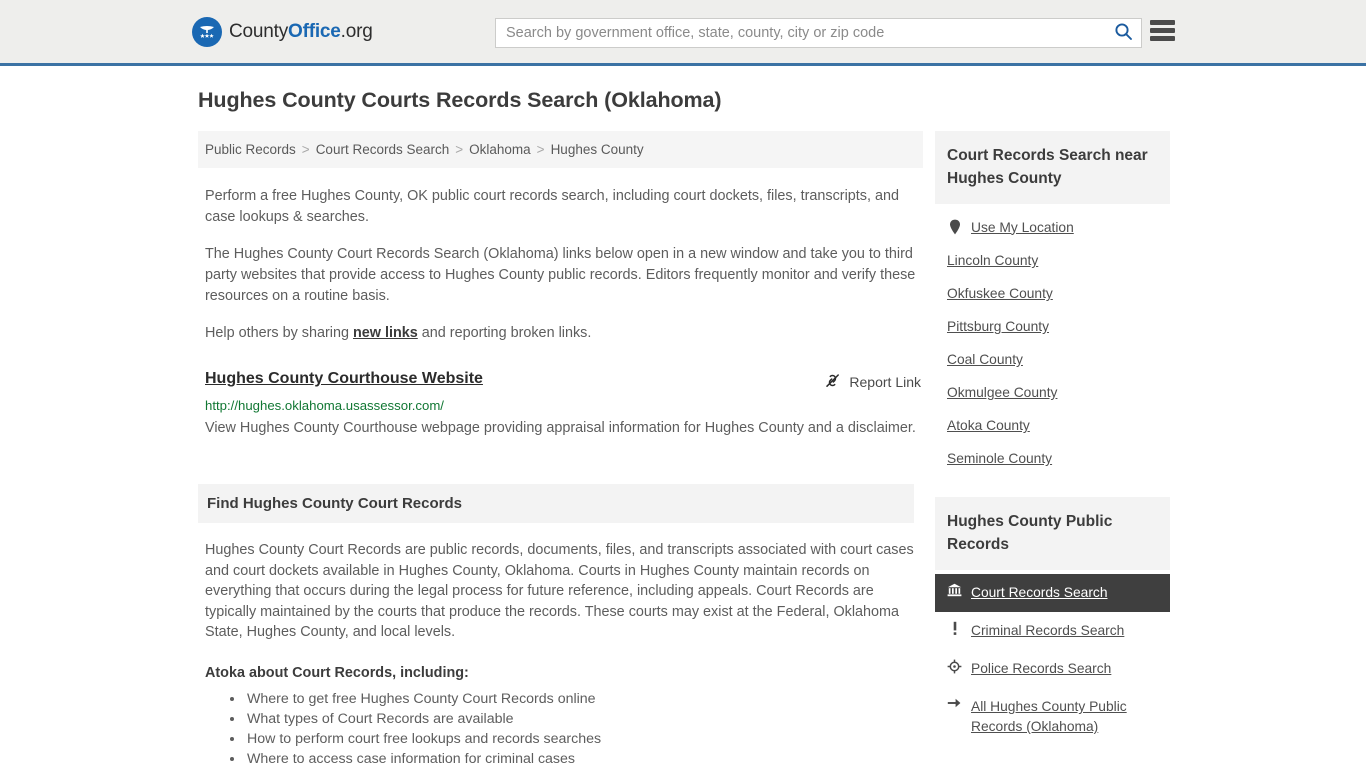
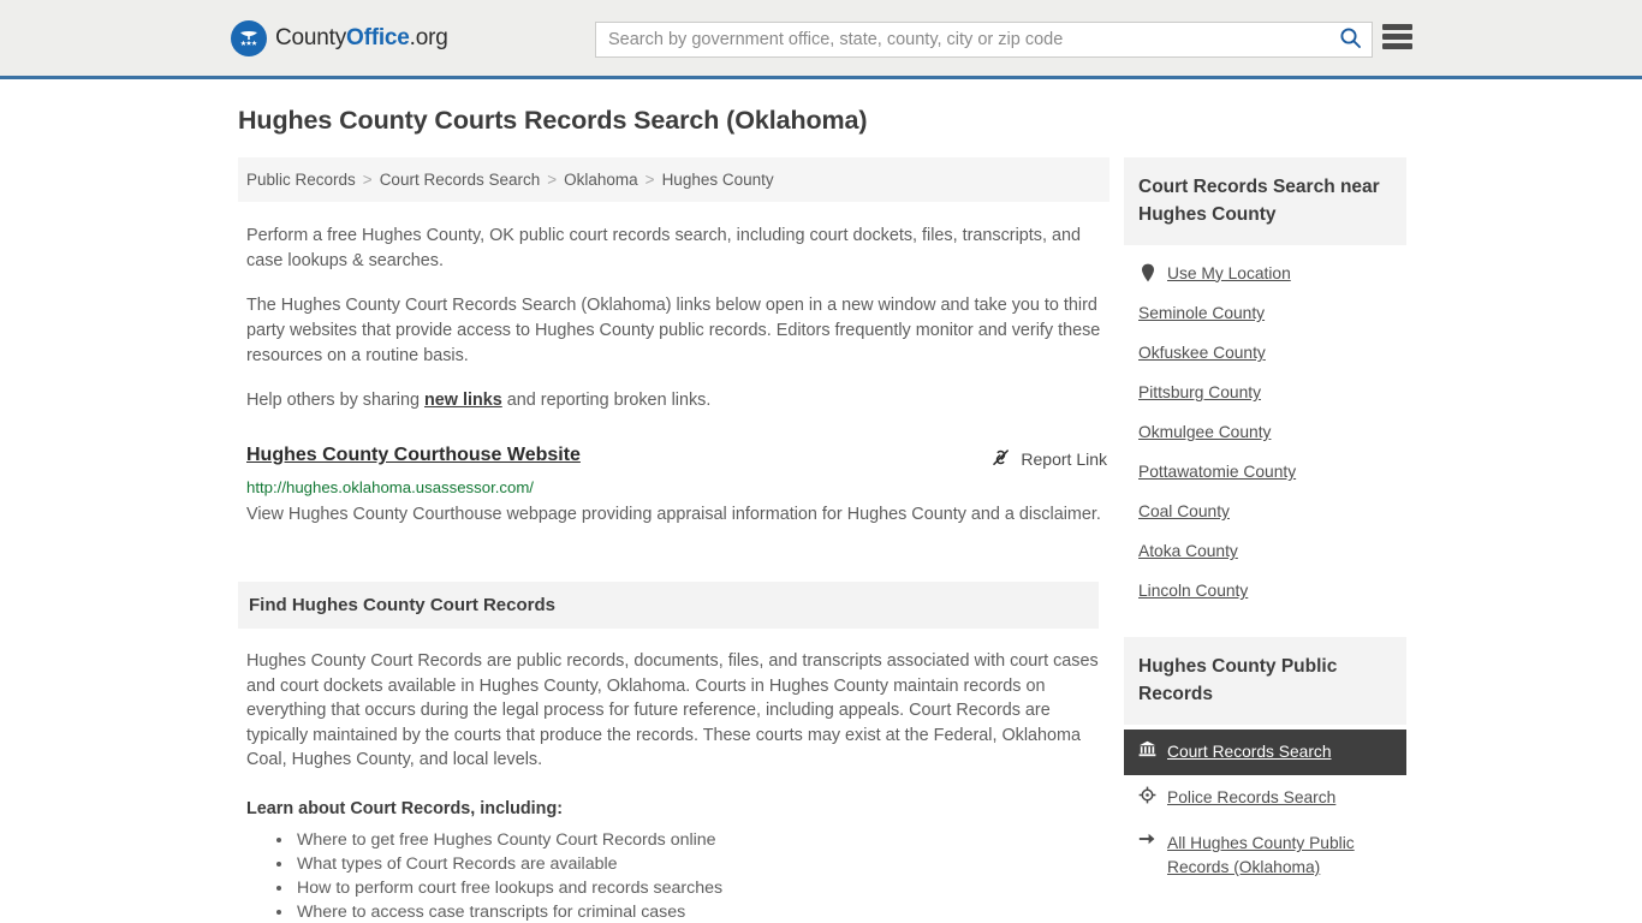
  CountyOffice.org
  Search by government office, state, county, city or zip code
  Hughes County Courts Records Search (Oklahoma)
  Public Records
  >
  Court Records Search
  >
  Oklahoma
  >
  Hughes County
  Perform a free Hughes County, OK public court records search, including court dockets, files, transcripts, and case lookups & searches.
  The Hughes County Court Records Search (Oklahoma) links below open in a new window and take you to third party websites that provide access to Hughes County public records. Editors frequently monitor and verify these resources on a routine basis.
  Help others by sharing new links and reporting broken links.
  Hughes County Courthouse Website
  Report Link
  http://hughes.oklahoma.usassessor.com/
  View Hughes County Courthouse webpage providing appraisal information for Hughes County and a disclaimer.
  Find Hughes County Court Records
- Hughes County Court Records are public records, documents, files, and transcripts associated with court cases and court dockets available in Hughes County, Oklahoma. Courts in Hughes County maintain records on everything that occurs during the legal process for future reference, including appeals. Court Records are typically maintained by the courts that produce the records. These courts may exist at the Federal, Oklahoma State, Hughes County, and local levels.
+ Hughes County Court Records are public records, documents, files, and transcripts associated with court cases and court dockets available in Hughes County, Oklahoma. Courts in Hughes County maintain records on everything that occurs during the legal process for future reference, including appeals. Court Records are typically maintained by the courts that produce the records. These courts may exist at the Federal, Oklahoma Coal, Hughes County, and local levels.
- Atoka about Court Records, including:
+ Learn about Court Records, including:
  Where to get free Hughes County Court Records online
  What types of Court Records are available
  How to perform court free lookups and records searches
- Where to access case information for criminal cases
+ Where to access case transcripts for criminal cases
  Court Records Search near Hughes County
  Use My Location
- Lincoln County
+ Seminole County
  Okfuskee County
  Pittsburg County
- Coal County
+ Okmulgee County
+ Pottawatomie County
- Okmulgee County
+ Coal County
  Atoka County
- Seminole County
+ Lincoln County
  Hughes County Public Records
  Court Records Search
- Criminal Records Search
  Police Records Search
  All Hughes County Public Records (Oklahoma)
